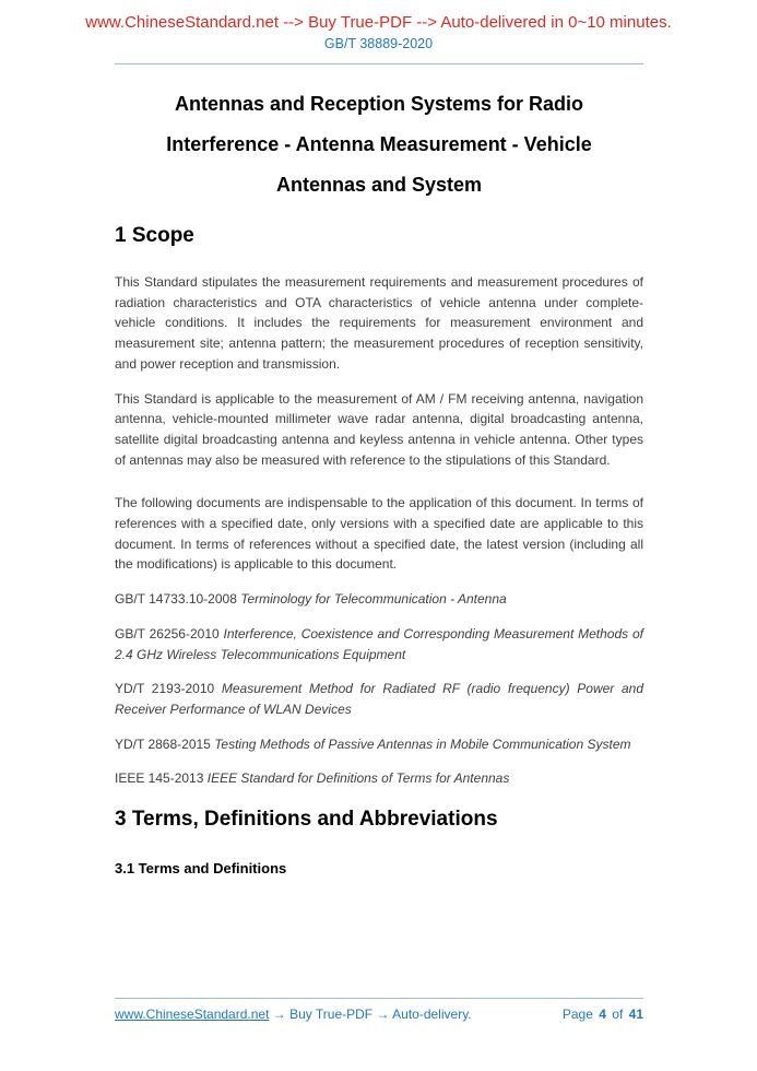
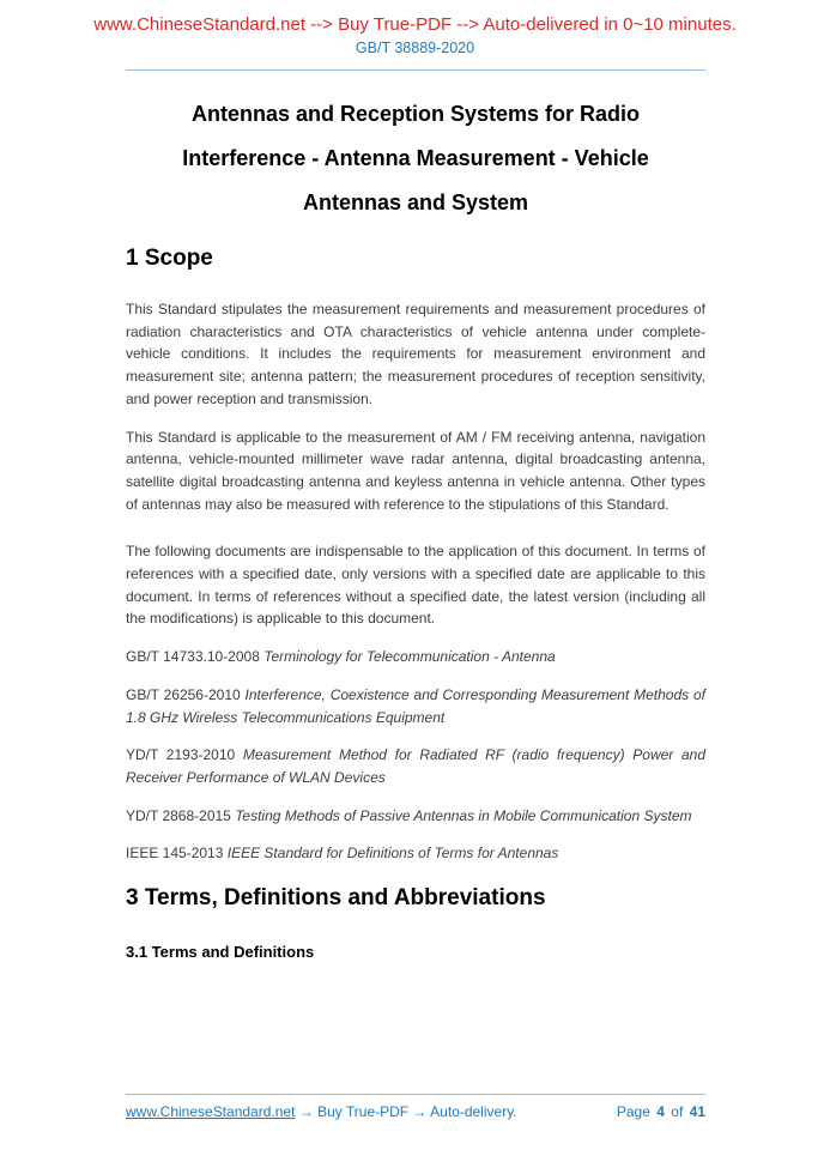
  www.ChineseStandard.net --> Buy True-PDF --> Auto-delivered in 0~10 minutes.
  GB/T 38889-2020
  Antennas and Reception Systems for Radio
  Interference - Antenna Measurement - Vehicle
  Antennas and System
  1 Scope
  This Standard stipulates the measurement requirements and measurement procedures of radiation characteristics and OTA characteristics of vehicle antenna under complete-vehicle conditions. It includes the requirements for measurement environment and measurement site; antenna pattern; the measurement procedures of reception sensitivity, and power reception and transmission.
  This Standard is applicable to the measurement of AM / FM receiving antenna, navigation antenna, vehicle-mounted millimeter wave radar antenna, digital broadcasting antenna, satellite digital broadcasting antenna and keyless antenna in vehicle antenna. Other types of antennas may also be measured with reference to the stipulations of this Standard.
  The following documents are indispensable to the application of this document. In terms of references with a specified date, only versions with a specified date are applicable to this document. In terms of references without a specified date, the latest version (including all the modifications) is applicable to this document.
  GB/T 14733.10-2008 Terminology for Telecommunication - Antenna
- GB/T 26256-2010 Interference, Coexistence and Corresponding Measurement Methods of 2.4 GHz Wireless Telecommunications Equipment
+ GB/T 26256-2010 Interference, Coexistence and Corresponding Measurement Methods of 1.8 GHz Wireless Telecommunications Equipment
  YD/T 2193-2010 Measurement Method for Radiated RF (radio frequency) Power and Receiver Performance of WLAN Devices
  YD/T 2868-2015 Testing Methods of Passive Antennas in Mobile Communication System
  IEEE 145-2013 IEEE Standard for Definitions of Terms for Antennas
  3 Terms, Definitions and Abbreviations
  3.1 Terms and Definitions
  www.ChineseStandard.net → Buy True-PDF → Auto-delivery.
  Page 4 of 41
